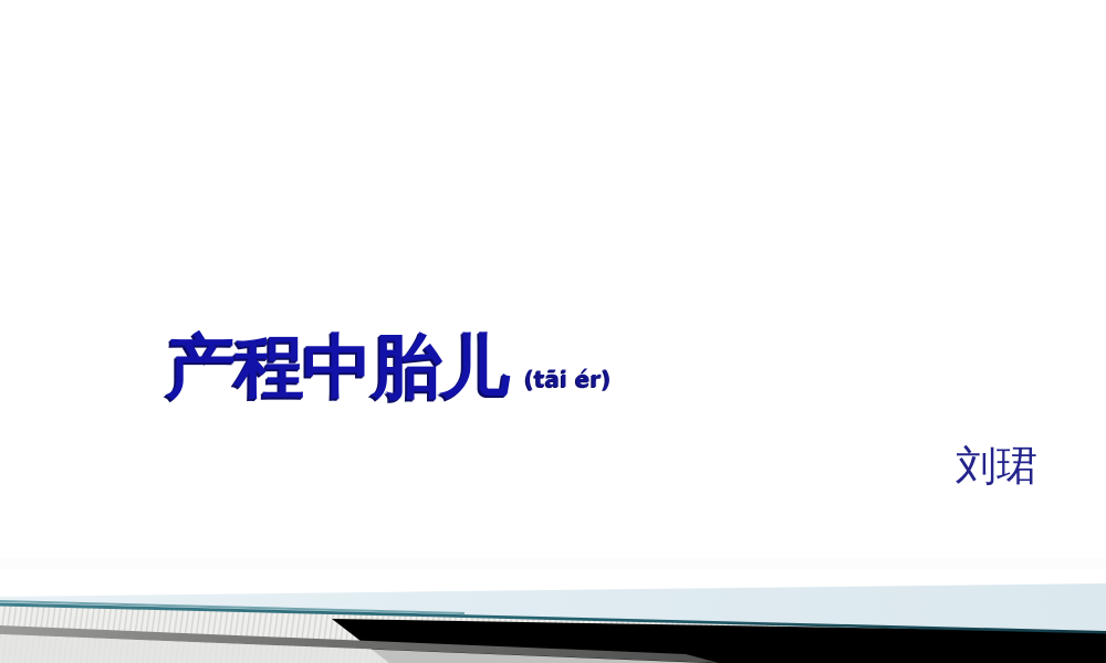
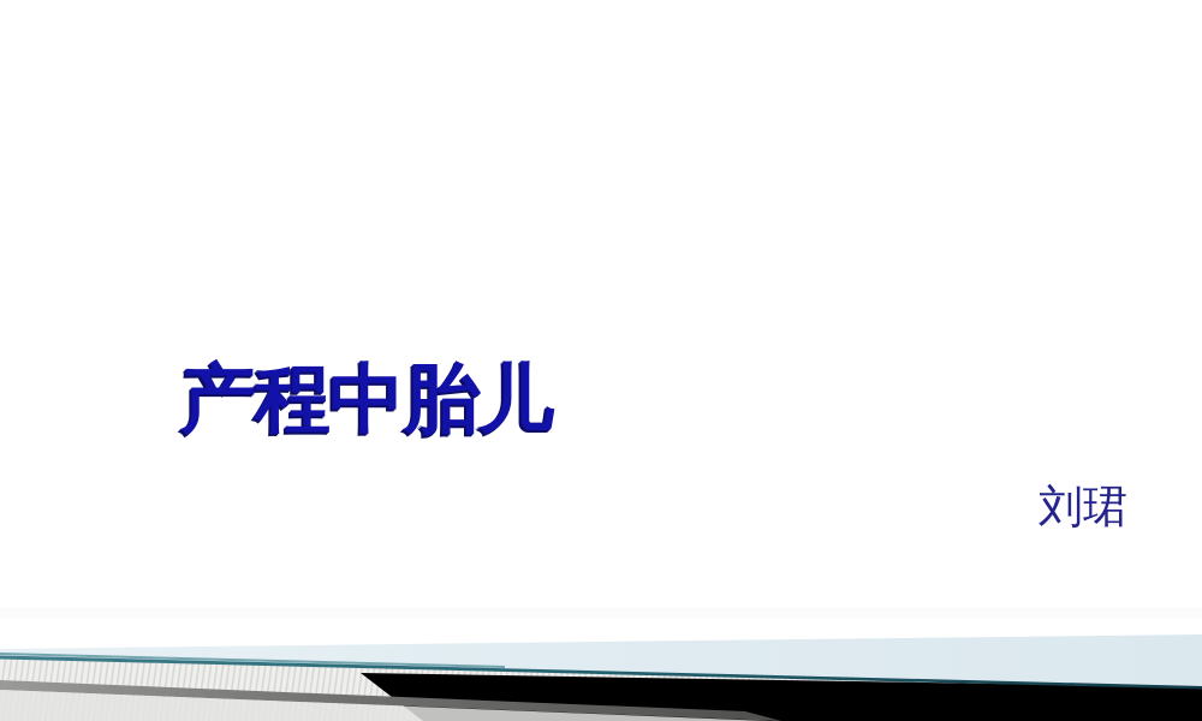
  产程中胎儿
- (tāi ér)
  刘珺
